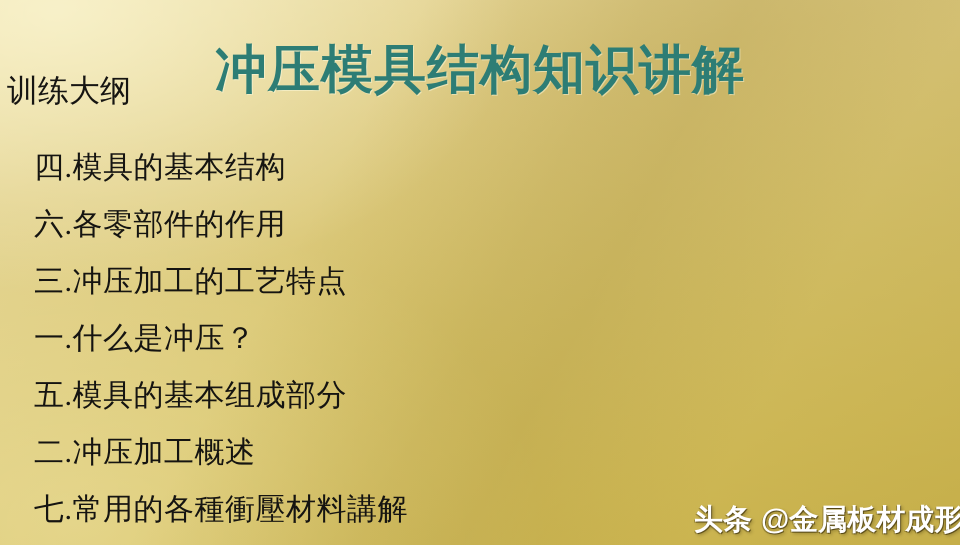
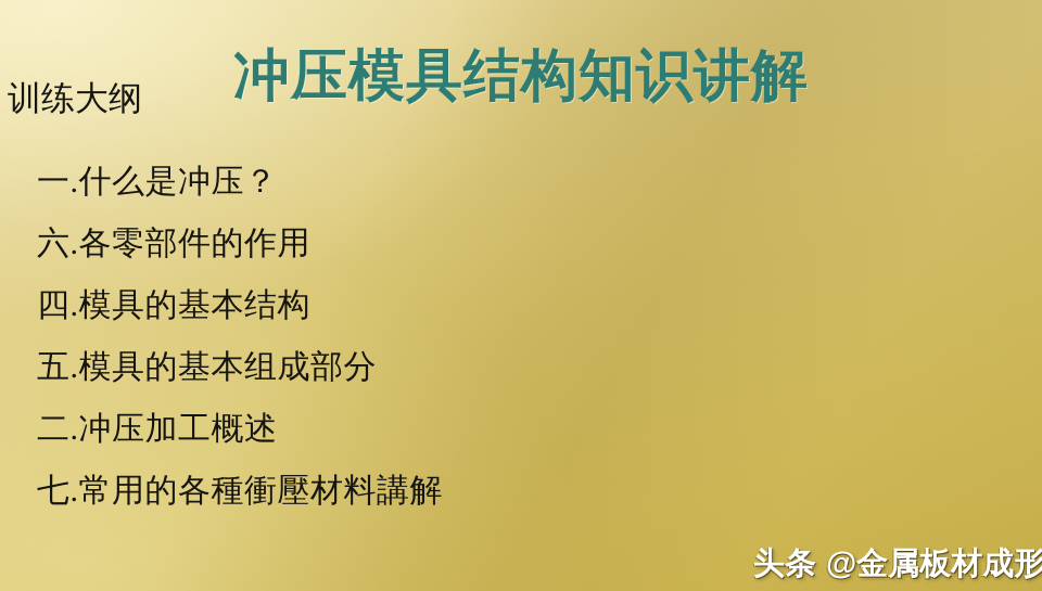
  冲压模具结构知识讲解
  训练大纲
- 四.模具的基本结构
+ 一.什么是冲压？
  六.各零部件的作用
- 三.冲压加工的工艺特点
- 一.什么是冲压？
+ 四.模具的基本结构
  五.模具的基本组成部分
  二.冲压加工概述
  七.常用的各種衝壓材料講解
  头条
  @金属板材成形
